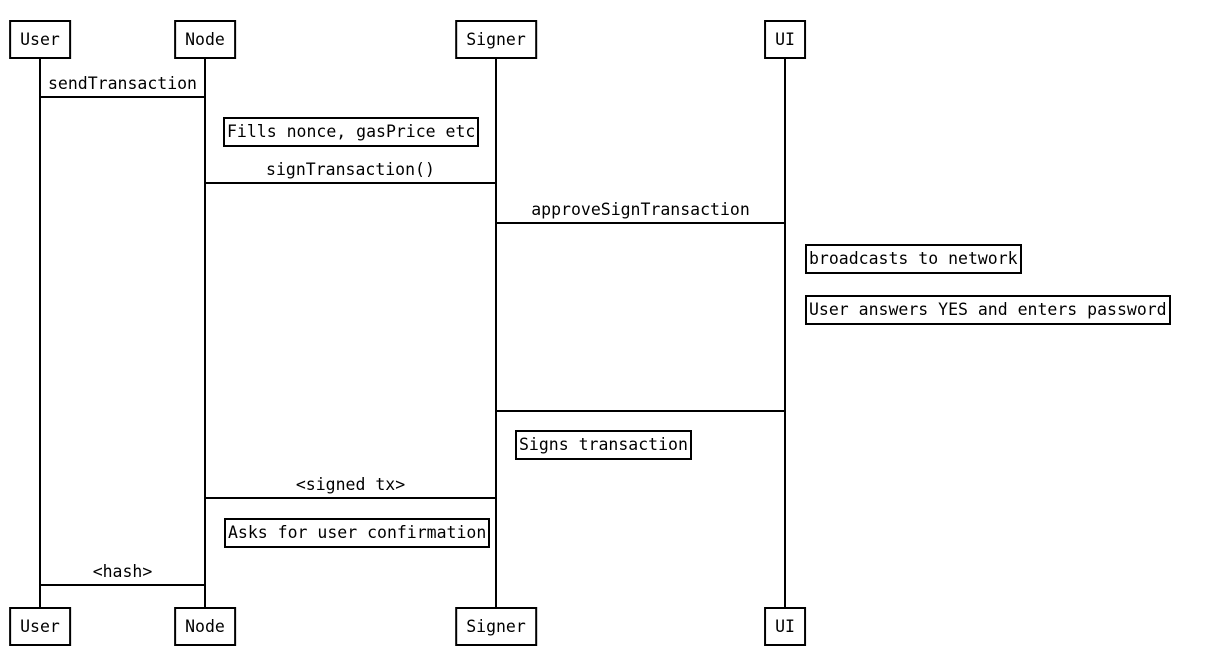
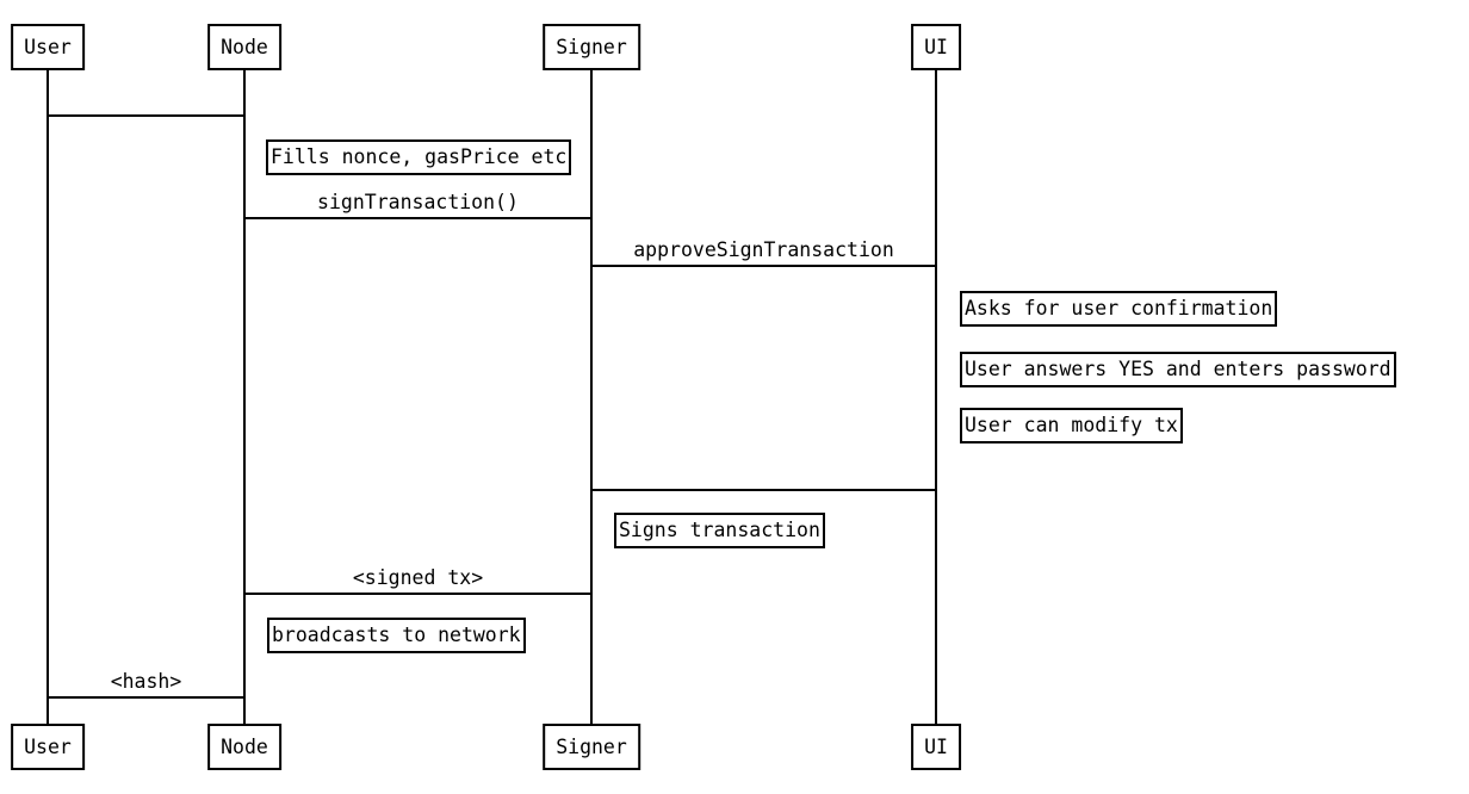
  User
  User
  Node
  Node
  Signer
  Signer
  UI
  UI
- sendTransaction
  signTransaction()
  approveSignTransaction
  <signed tx>
  <hash>
  Fills nonce, gasPrice etc
- broadcasts to network
+ Asks for user confirmation
  User answers YES and enters password
+ User can modify tx
  Signs transaction
- Asks for user confirmation
+ broadcasts to network
